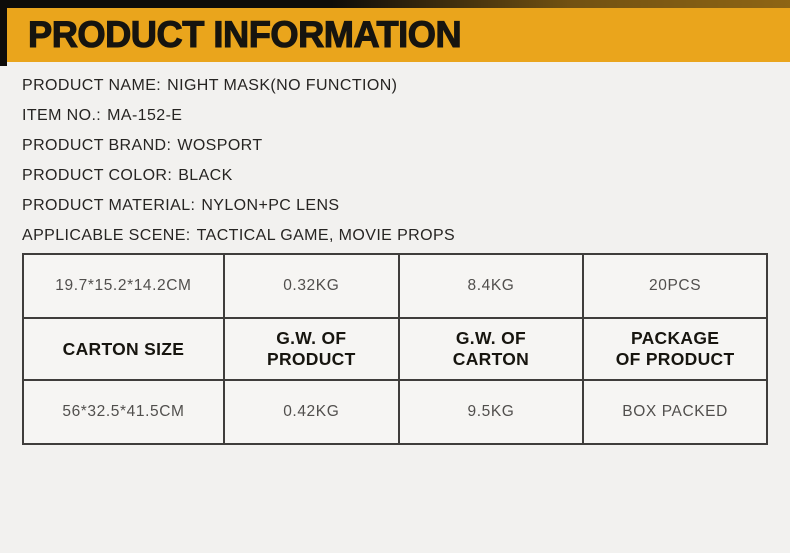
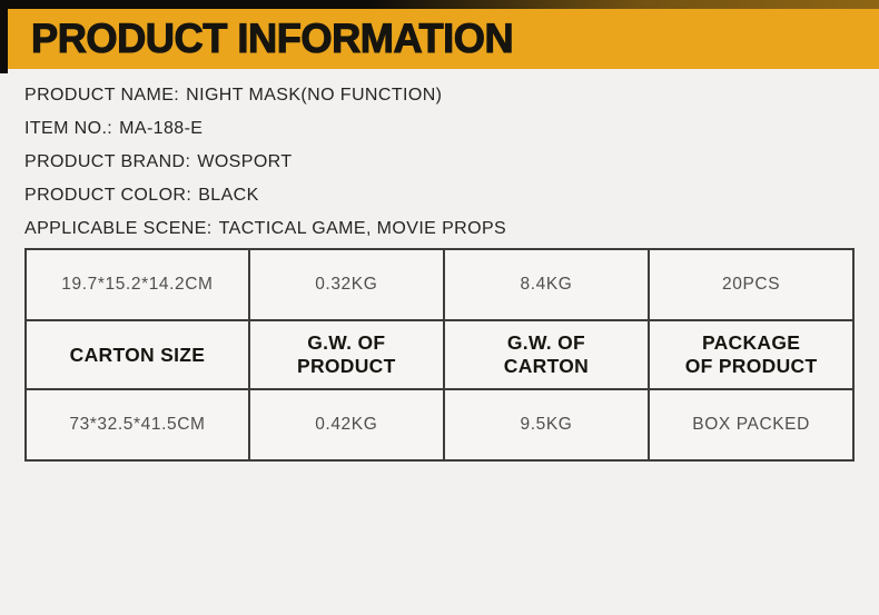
  PRODUCT INFORMATION
  PRODUCT NAME: NIGHT MASK(NO FUNCTION)
- ITEM NO.: MA-152-E
+ ITEM NO.: MA-188-E
  PRODUCT BRAND: WOSPORT
  PRODUCT COLOR: BLACK
- PRODUCT MATERIAL: NYLON+PC LENS
  APPLICABLE SCENE: TACTICAL GAME, MOVIE PROPS
  19.7*15.2*14.2CM	0.32KG	8.4KG	20PCS
  CARTON SIZE	G.W. OF PRODUCT	G.W. OF CARTON	PACKAGE OF PRODUCT
- 56*32.5*41.5CM	0.42KG	9.5KG	BOX PACKED
+ 73*32.5*41.5CM	0.42KG	9.5KG	BOX PACKED
